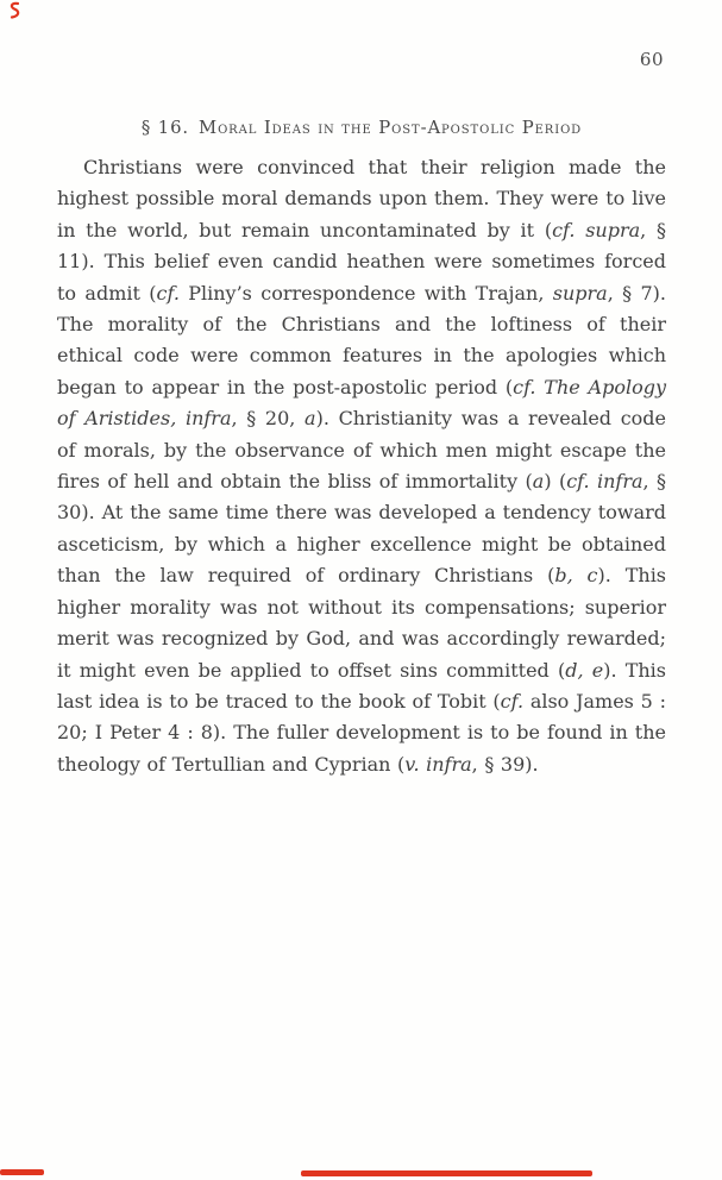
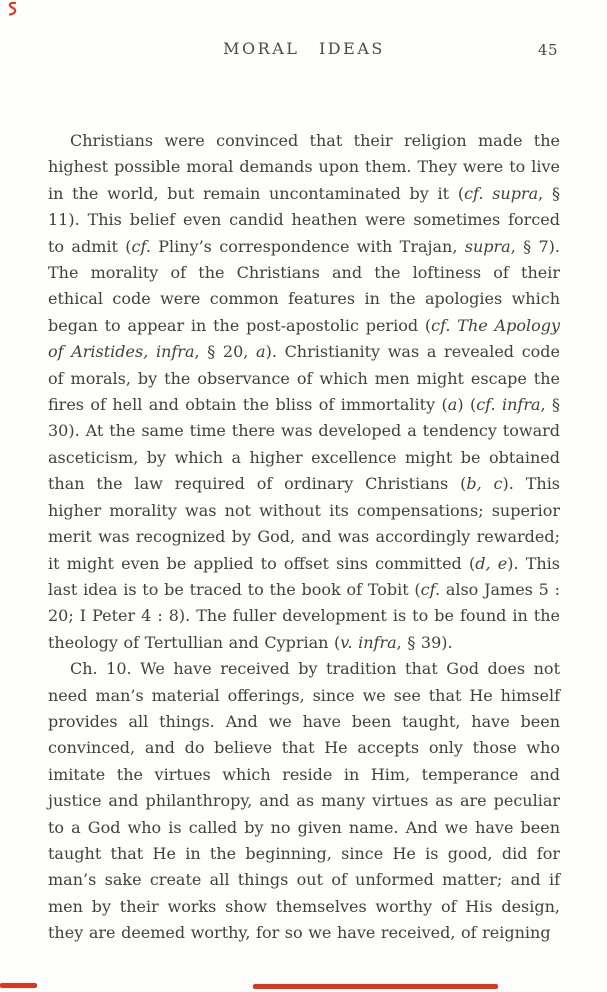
+ MORAL IDEAS
- 60
+ 45
- § 16. Moral Ideas in the Post-Apostolic Period
  Christians were convinced that their religion made the highest possible moral demands upon them. They were to live in the world, but remain uncontaminated by it (cf. supra, § 11). This belief even candid heathen were sometimes forced to admit (cf. Pliny’s correspondence with Trajan, supra, § 7). The morality of the Christians and the loftiness of their ethical code were common features in the apologies which began to appear in the post-apostolic period (cf. The Apology of Aristides, infra, § 20, a). Christianity was a revealed code of morals, by the observance of which men might escape the fires of hell and obtain the bliss of immortality (a) (cf. infra, § 30). At the same time there was developed a tendency toward asceticism, by which a higher excellence might be obtained than the law required of ordinary Christians (b, c). This higher morality was not without its compensations; superior merit was recognized by God, and was accordingly rewarded; it might even be applied to offset sins committed (d, e). This last idea is to be traced to the book of Tobit (cf. also James 5 : 20; I Peter 4 : 8). The fuller development is to be found in the theology of Tertullian and Cyprian (v. infra, § 39).
+ Ch. 10. We have received by tradition that God does not need man’s material offerings, since we see that He himself provides all things. And we have been taught, have been convinced, and do believe that He accepts only those who imitate the virtues which reside in Him, temperance and justice and philanthropy, and as many virtues as are peculiar to a God who is called by no given name. And we have been taught that He in the beginning, since He is good, did for man’s sake create all things out of unformed matter; and if men by their works show themselves worthy of His design, they are deemed worthy, for so we have received, of reigning
